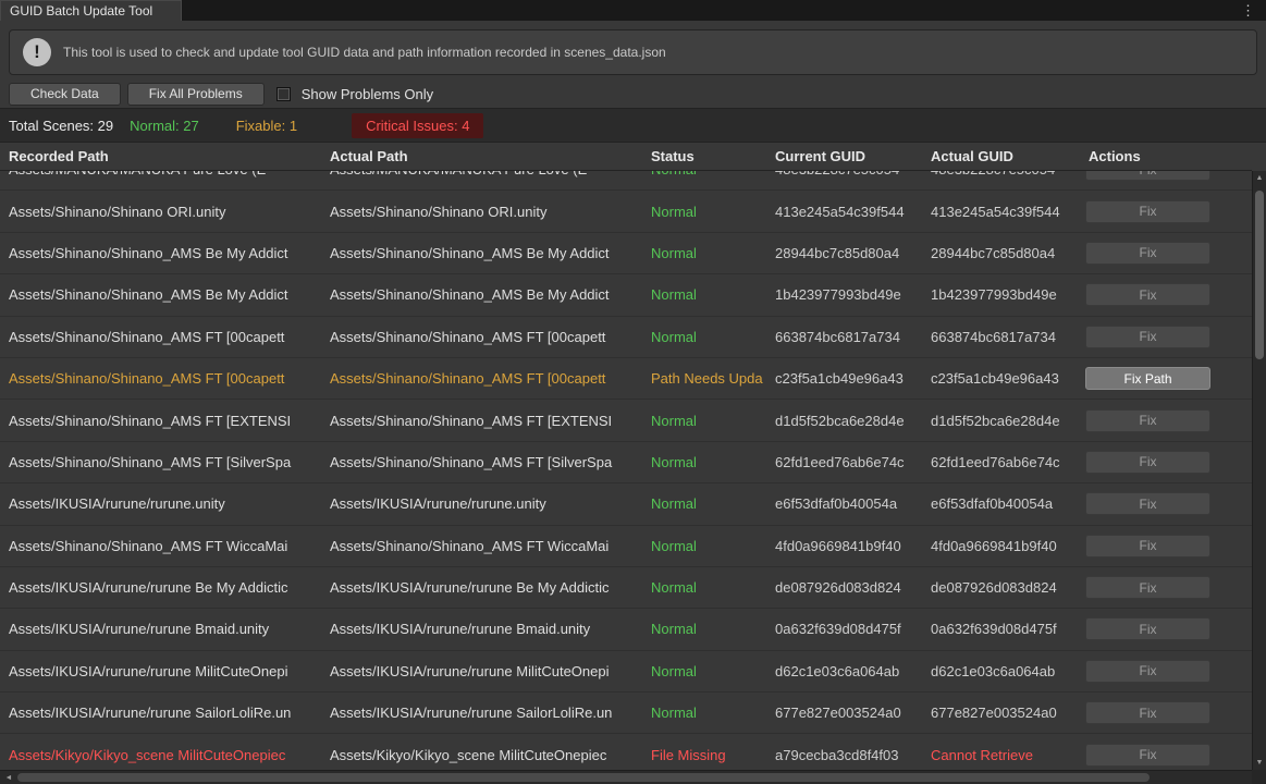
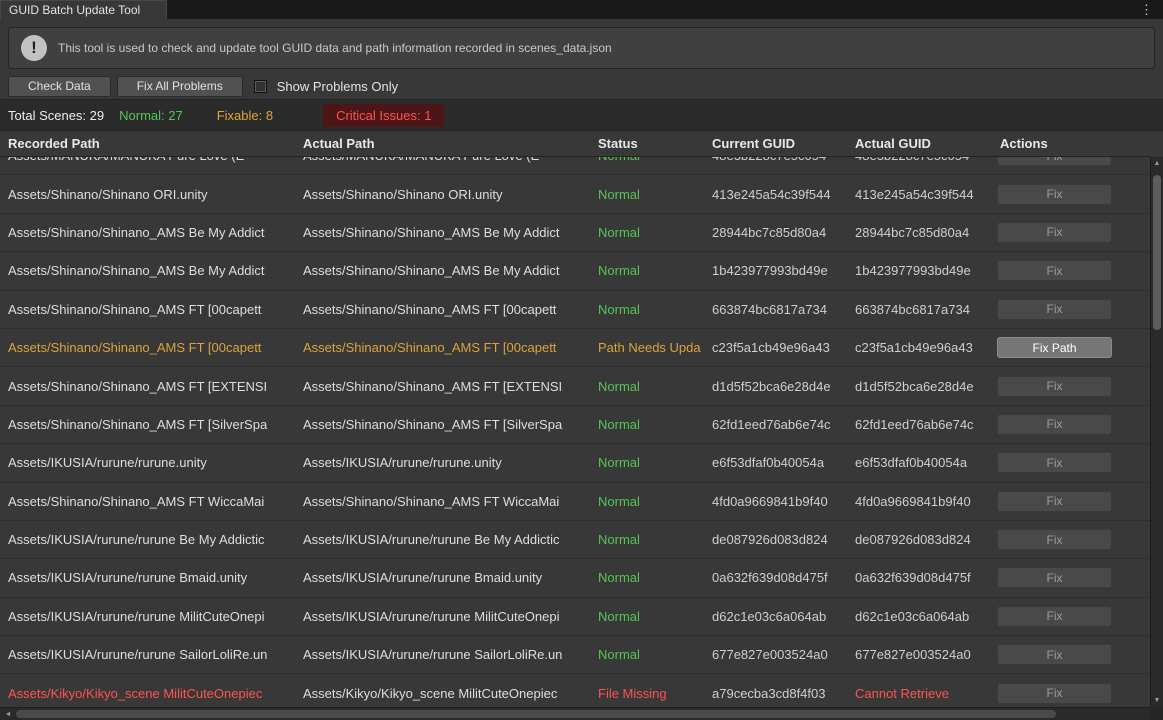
  GUID Batch Update Tool
  ⋮
  !
  This tool is used to check and update tool GUID data and path information recorded in scenes_data.json
  Check Data
  Fix All Problems
  Show Problems Only
  Total Scenes: 29
  Normal: 27
- Fixable: 1
+ Fixable: 8
- Critical Issues: 4
+ Critical Issues: 1
  Recorded Path
  Actual Path
  Status
  Current GUID
  Actual GUID
  Actions
  Assets/Shinano/Shinano ORI.unity
  Assets/Shinano/Shinano ORI.unity
  Normal
  413e245a54c39f544
  413e245a54c39f544
  Fix
  Assets/Shinano/Shinano_AMS Be My Addict
  Assets/Shinano/Shinano_AMS Be My Addict
  Normal
  28944bc7c85d80a4
  28944bc7c85d80a4
  Fix
  Assets/Shinano/Shinano_AMS Be My Addict
  Assets/Shinano/Shinano_AMS Be My Addict
  Normal
  1b423977993bd49e
  1b423977993bd49e
  Fix
  Assets/Shinano/Shinano_AMS FT [00capett
  Assets/Shinano/Shinano_AMS FT [00capett
  Normal
  663874bc6817a734
  663874bc6817a734
  Fix
  Assets/Shinano/Shinano_AMS FT [00capett
  Assets/Shinano/Shinano_AMS FT [00capett
  Path Needs Upda
  c23f5a1cb49e96a43
  c23f5a1cb49e96a43
  Fix Path
  Assets/Shinano/Shinano_AMS FT [EXTENSI
  Assets/Shinano/Shinano_AMS FT [EXTENSI
  Normal
  d1d5f52bca6e28d4e
  d1d5f52bca6e28d4e
  Fix
  Assets/Shinano/Shinano_AMS FT [SilverSpa
  Assets/Shinano/Shinano_AMS FT [SilverSpa
  Normal
  62fd1eed76ab6e74c
  62fd1eed76ab6e74c
  Fix
  Assets/IKUSIA/rurune/rurune.unity
  Assets/IKUSIA/rurune/rurune.unity
  Normal
  e6f53dfaf0b40054a
  e6f53dfaf0b40054a
  Fix
  Assets/Shinano/Shinano_AMS FT WiccaMai
  Assets/Shinano/Shinano_AMS FT WiccaMai
  Normal
  4fd0a9669841b9f40
  4fd0a9669841b9f40
  Fix
  Assets/IKUSIA/rurune/rurune Be My Addictic
  Assets/IKUSIA/rurune/rurune Be My Addictic
  Normal
  de087926d083d824
  de087926d083d824
  Fix
  Assets/IKUSIA/rurune/rurune Bmaid.unity
  Assets/IKUSIA/rurune/rurune Bmaid.unity
  Normal
  0a632f639d08d475f
  0a632f639d08d475f
  Fix
  Assets/IKUSIA/rurune/rurune MilitCuteOnepi
  Assets/IKUSIA/rurune/rurune MilitCuteOnepi
  Normal
  d62c1e03c6a064ab
  d62c1e03c6a064ab
  Fix
  Assets/IKUSIA/rurune/rurune SailorLoliRe.un
  Assets/IKUSIA/rurune/rurune SailorLoliRe.un
  Normal
  677e827e003524a0
  677e827e003524a0
  Fix
  Assets/Kikyo/Kikyo_scene MilitCuteOnepiec
  Assets/Kikyo/Kikyo_scene MilitCuteOnepiec
  File Missing
  a79cecba3cd8f4f03
  Cannot Retrieve
  Fix
